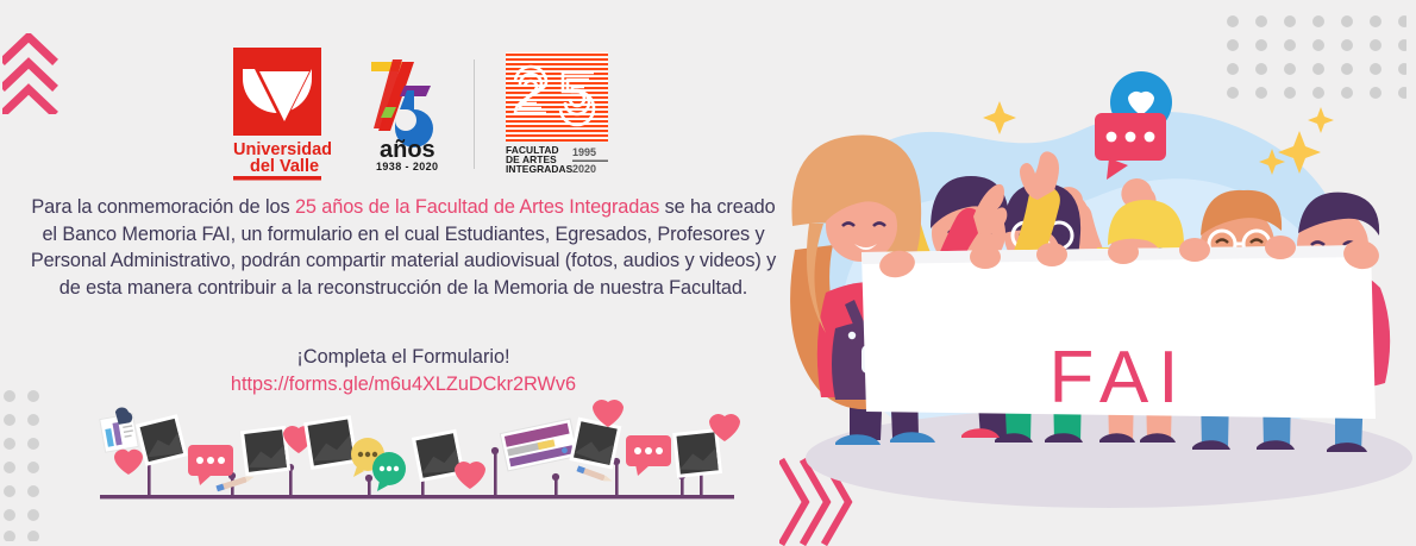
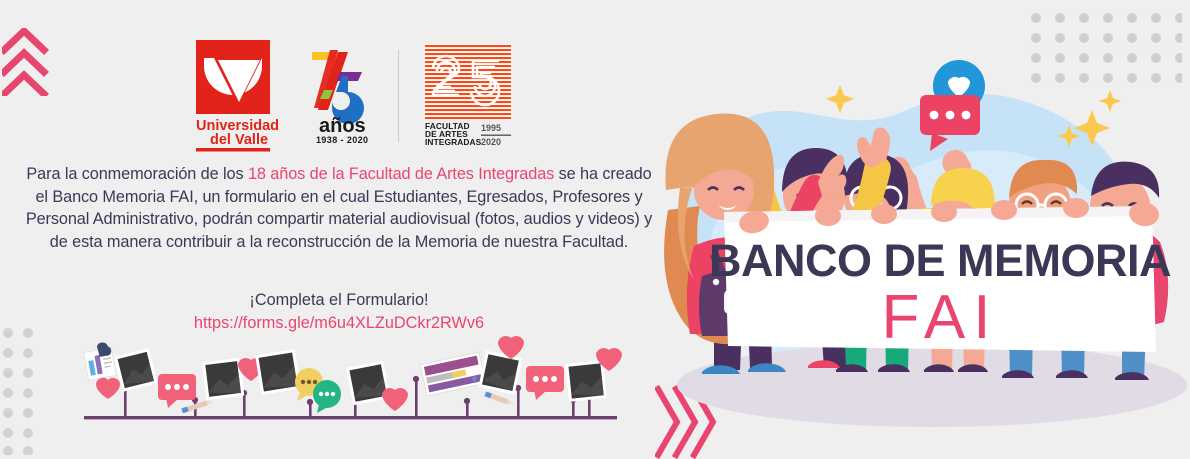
  Universidad
  del Valle
  años
  1938 - 2020
  FACULTAD
  DE ARTES
  INTEGRADAS
  1995
  2020
- Para la conmemoración de los 25 años de la Facultad de Artes Integradas se ha creado el Banco Memoria FAI, un formulario en el cual Estudiantes, Egresados, Profesores y Personal Administrativo, podrán compartir material audiovisual (fotos, audios y videos) y de esta manera contribuir a la reconstrucción de la Memoria de nuestra Facultad.
+ Para la conmemoración de los 18 años de la Facultad de Artes Integradas se ha creado el Banco Memoria FAI, un formulario en el cual Estudiantes, Egresados, Profesores y Personal Administrativo, podrán compartir material audiovisual (fotos, audios y videos) y de esta manera contribuir a la reconstrucción de la Memoria de nuestra Facultad.
  ¡Completa el Formulario!
  https://forms.gle/m6u4XLZuDCkr2RWv6
+ BANCO DE MEMORIA
  FAI
